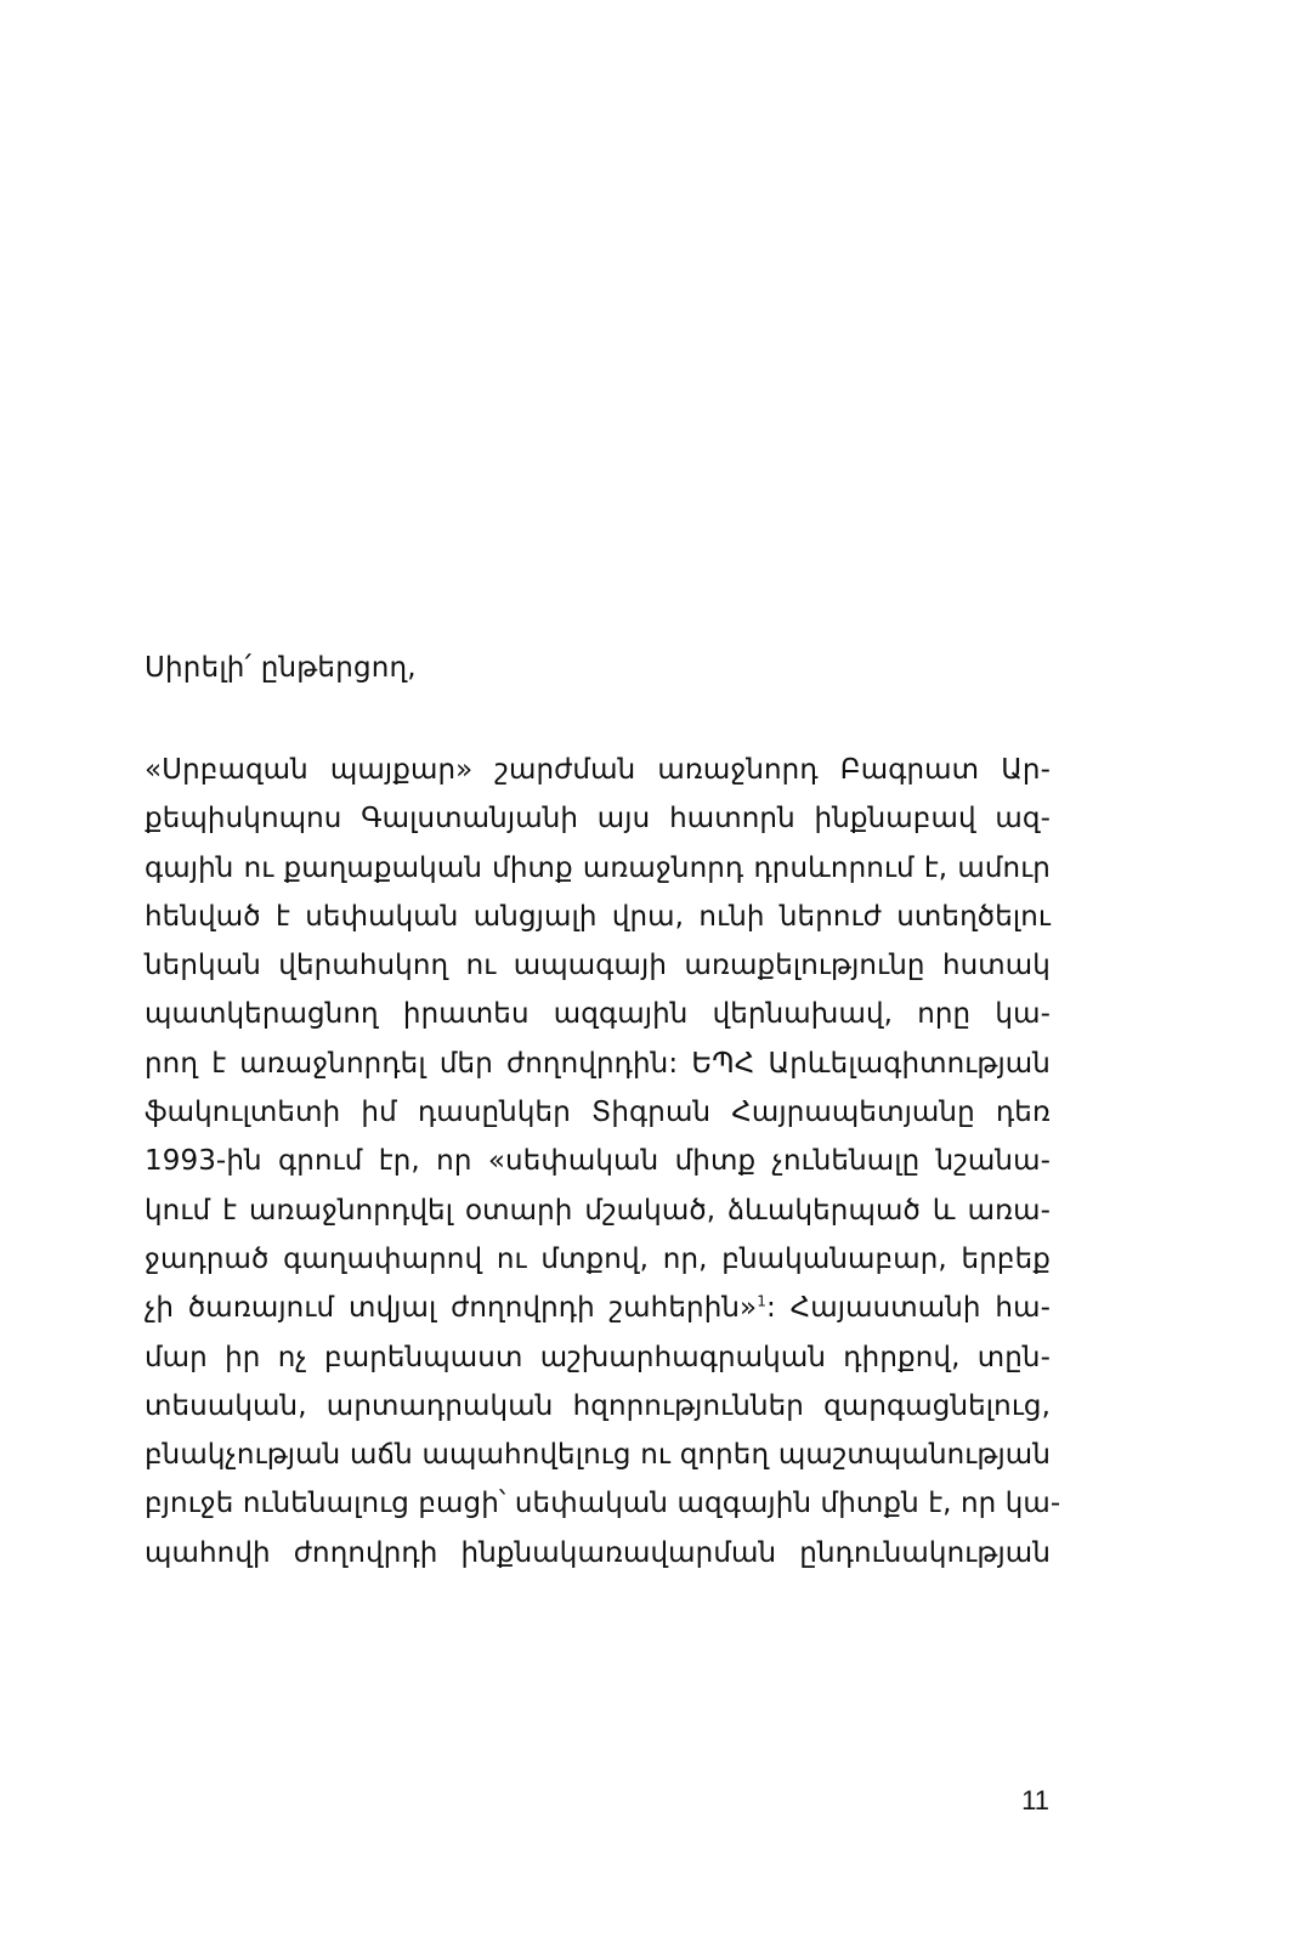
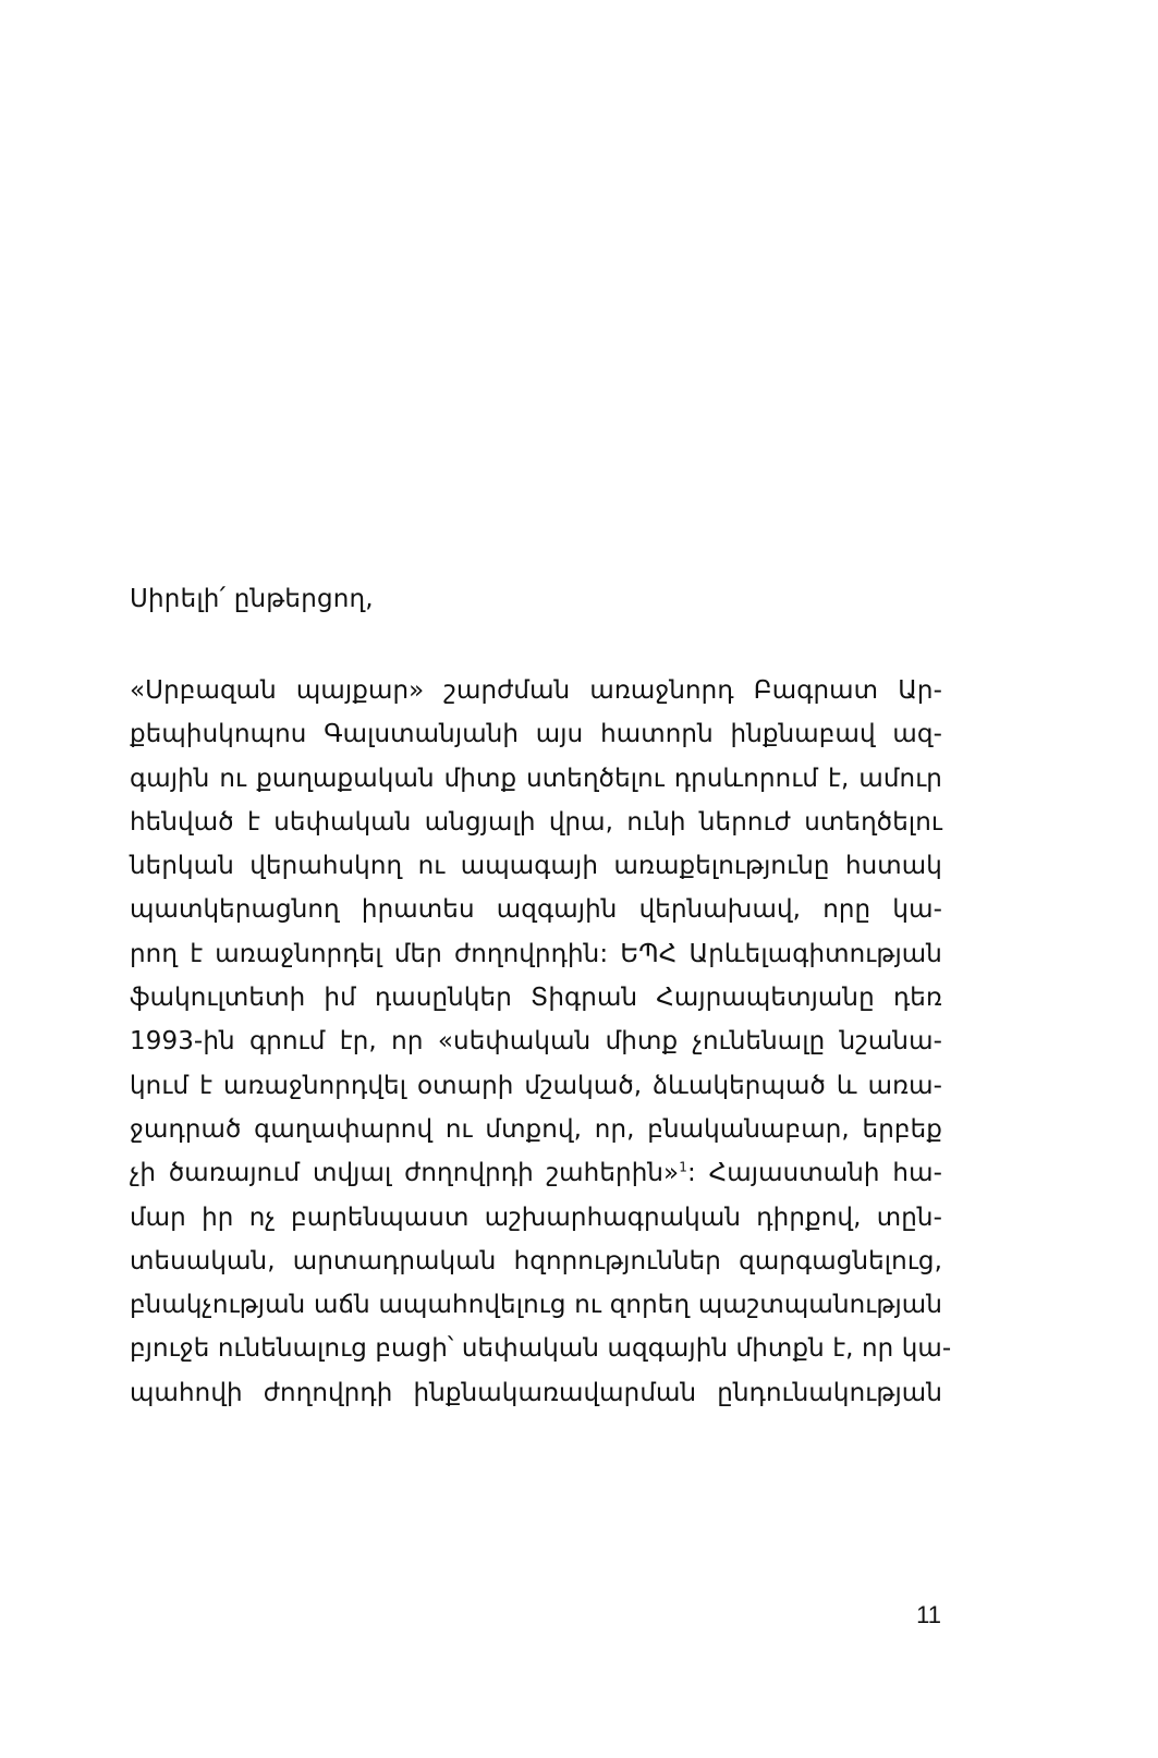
  Սիրելի՛ ընթերցող,
  «Սրբազան պայքար» շարժման առաջնորդ Բագրատ Ար-
  քեպիսկոպոս Գալստանյանի այս հատորն ինքնաբավ ազ-
- գային ու քաղաքական միտք առաջնորդ դրսևորում է, ամուր
+ գային ու քաղաքական միտք ստեղծելու դրսևորում է, ամուր
  հենված է սեփական անցյալի վրա, ունի ներուժ ստեղծելու
  ներկան վերահսկող ու ապագայի առաքելությունը հստակ
  պատկերացնող իրատես ազգային վերնախավ, որը կա-
  րող է առաջնորդել մեր ժողովրդին: ԵՊՀ Արևելագիտության
  ֆակուլտետի իմ դասընկեր Տիգրան Հայրապետյանը դեռ
  1993-ին գրում էր, որ «սեփական միտք չունենալը նշանա-
  կում է առաջնորդվել օտարի մշակած, ձևակերպած և առա-
  ջադրած գաղափարով ու մտքով, որ, բնականաբար, երբեք
  չի ծառայում տվյալ ժողովրդի շահերին»1: Հայաստանի հա-
  մար իր ոչ բարենպաստ աշխարհագրական դիրքով, տըն-
  տեսական, արտադրական հզորություններ զարգացնելուց,
  բնակչության աճն ապահովելուց ու զորեղ պաշտպանության
  բյուջե ունենալուց բացի՝ սեփական ազգային միտքն է, որ կա-
  պահովի ժողովրդի ինքնակառավարման ընդունակության
  11
